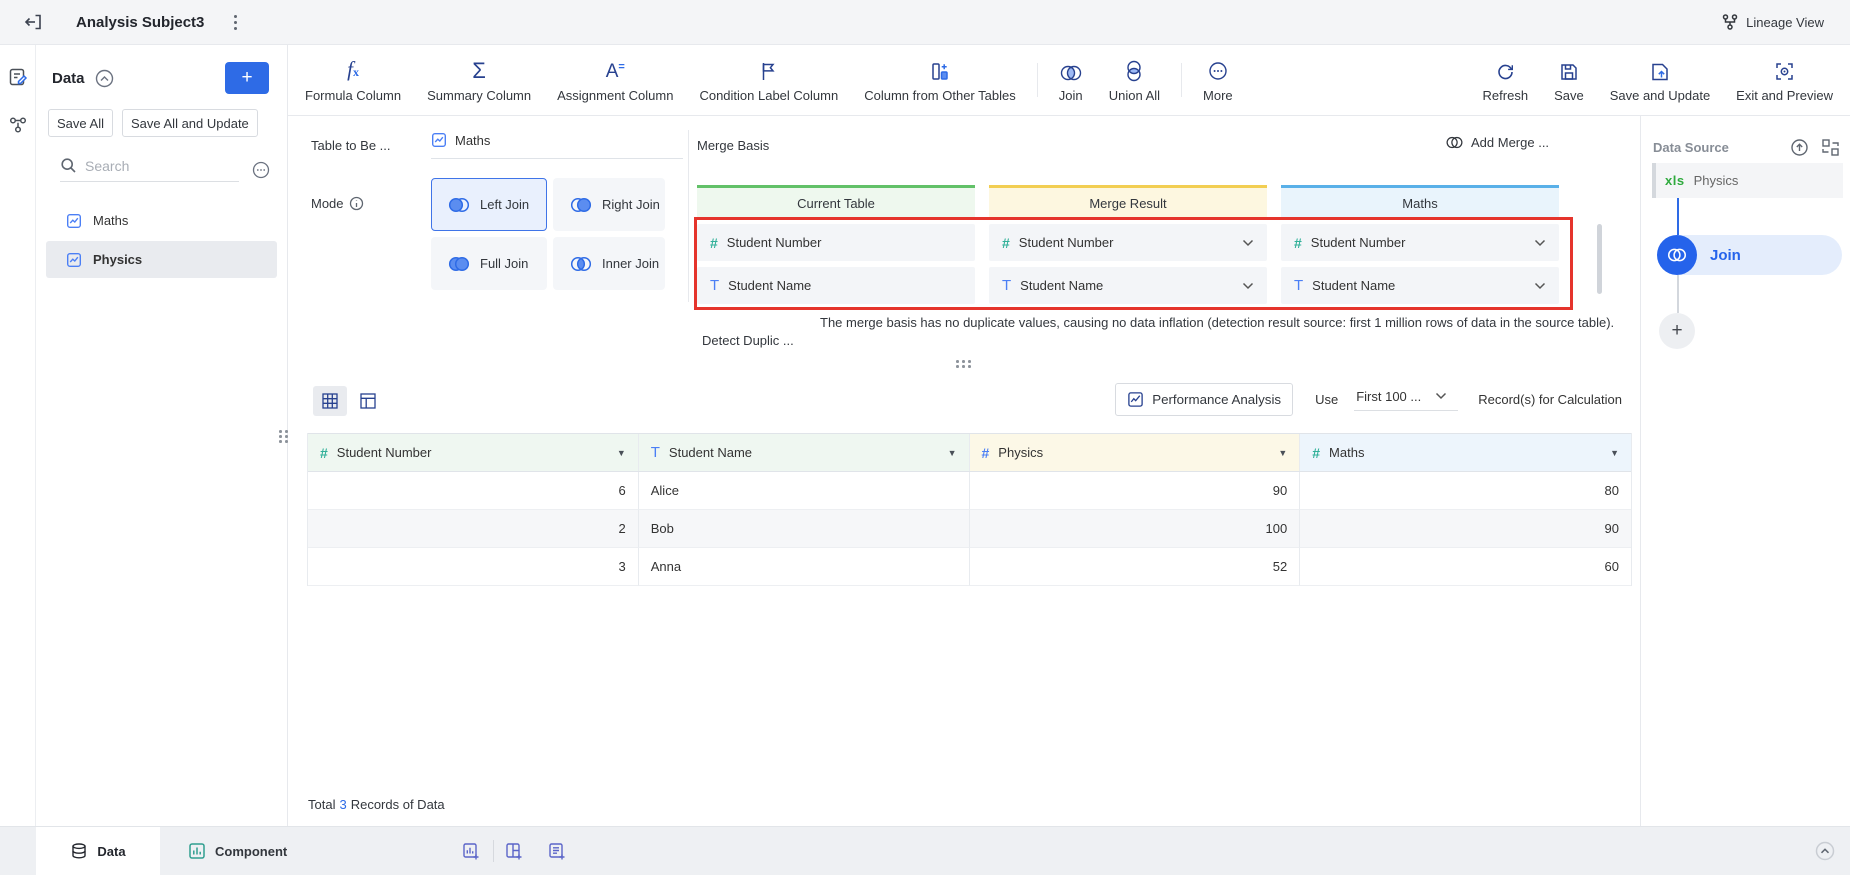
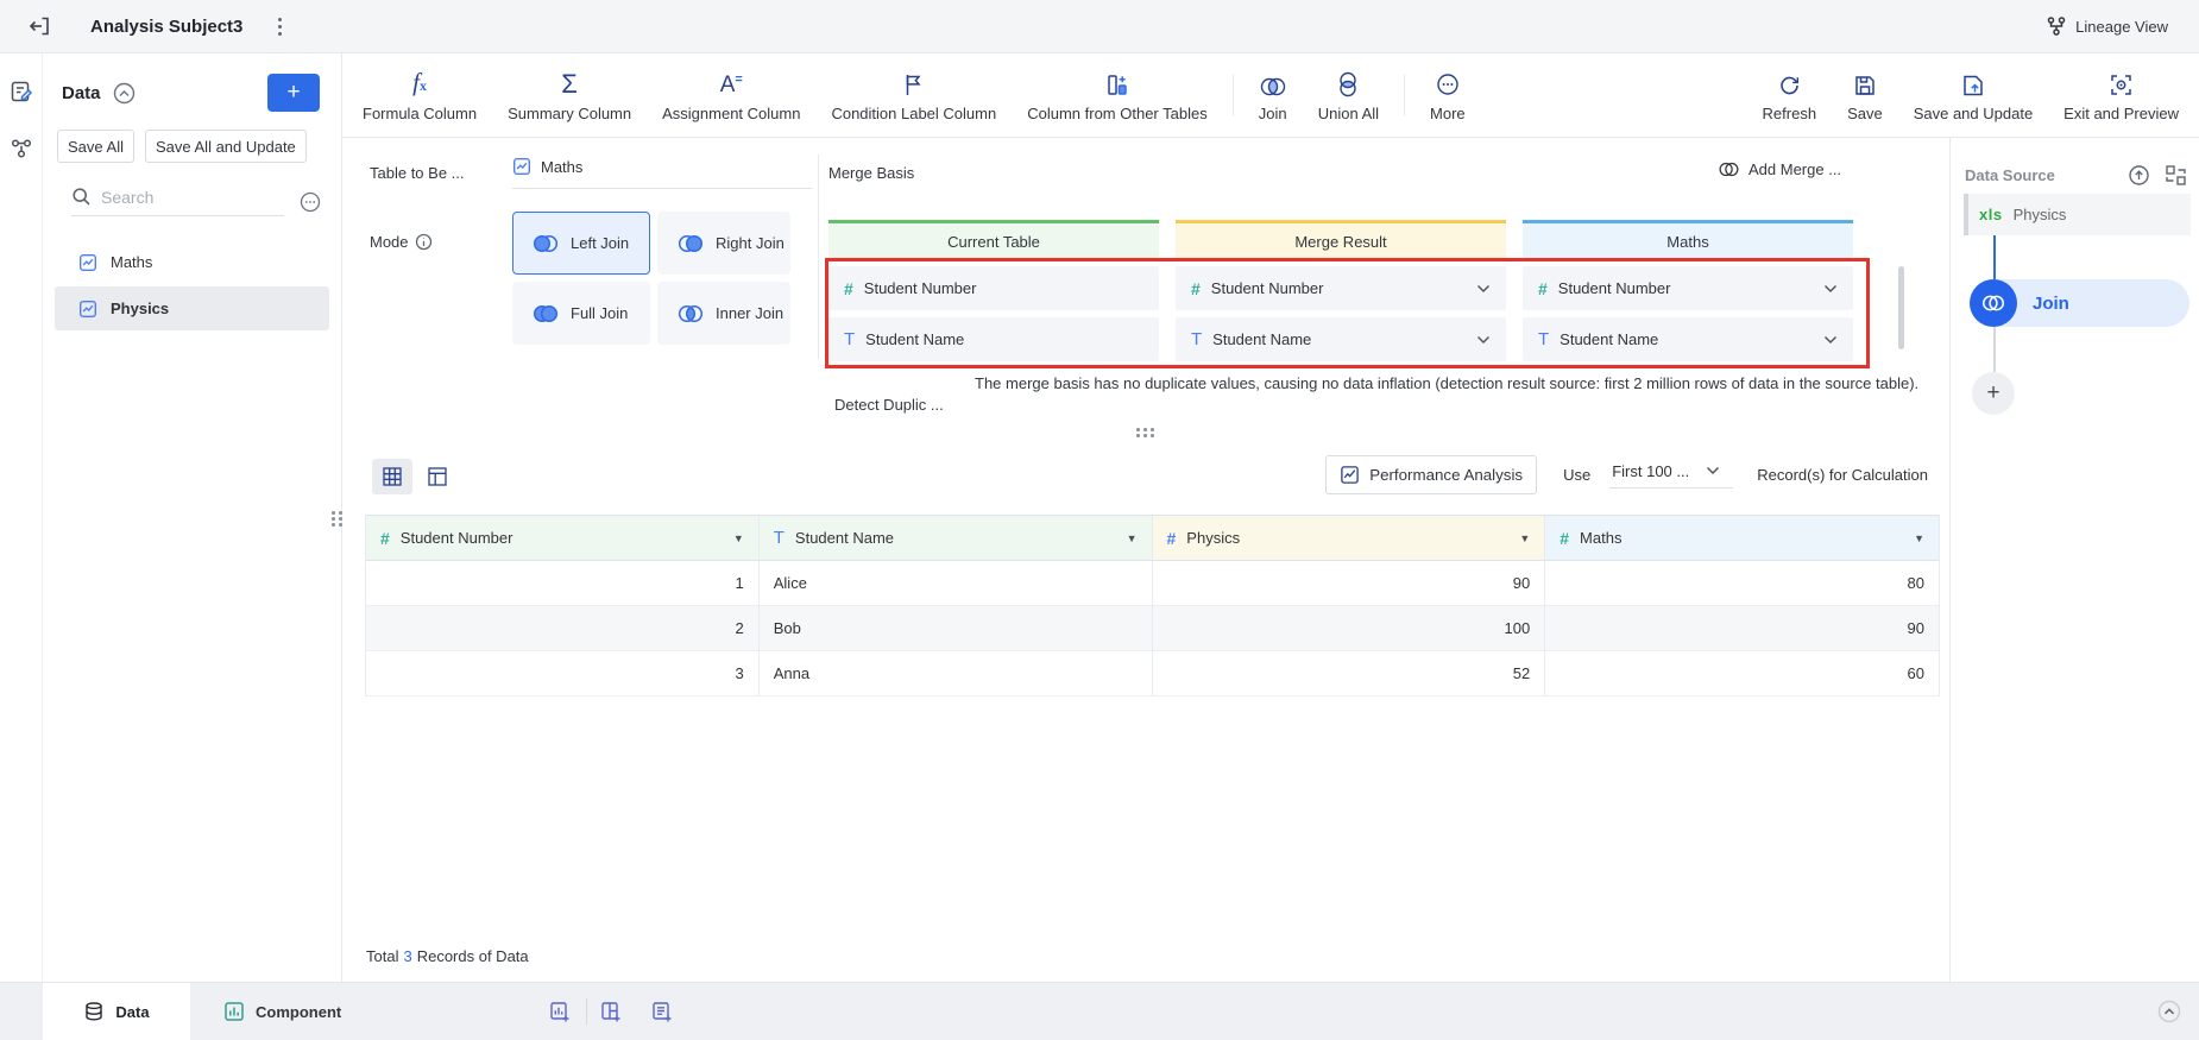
  Analysis Subject3
  Lineage View
  Data
  +
  Save All
  Save All and Update
  Search
  Maths
  Physics
  fx
  Formula Column
  Σ
  Summary Column
  A=
  Assignment Column
  Condition Label Column
  Column from Other Tables
  Join
  Union All
  More
  Refresh
  Save
  Save and Update
  Exit and Preview
  Table to Be ...
  Maths
  Mode
  Left Join
  Right Join
  Full Join
  Inner Join
  Merge Basis
  Add Merge ...
  Current Table
  #
  Student Number
  T
  Student Name
  Merge Result
  #
  Student Number
  T
  Student Name
  Maths
  #
  Student Number
  T
  Student Name
  Detect Duplic ...
- The merge basis has no duplicate values, causing no data inflation (detection result source: first 1 million rows of data in the source table).
+ The merge basis has no duplicate values, causing no data inflation (detection result source: first 2 million rows of data in the source table).
  Performance Analysis
  Use
  First 100 ...
  Record(s) for Calculation
  #
  Student Number
  ▼
  T
  Student Name
  ▼
  #
  Physics
  ▼
  #
  Maths
  ▼
- 6
+ 1
  Alice
  90
  80
  2
  Bob
  100
  90
  3
  Anna
  52
  60
  Total 3 Records of Data
  Data Source
  xls
  Physics
  Join
  +
  Data
  Component
